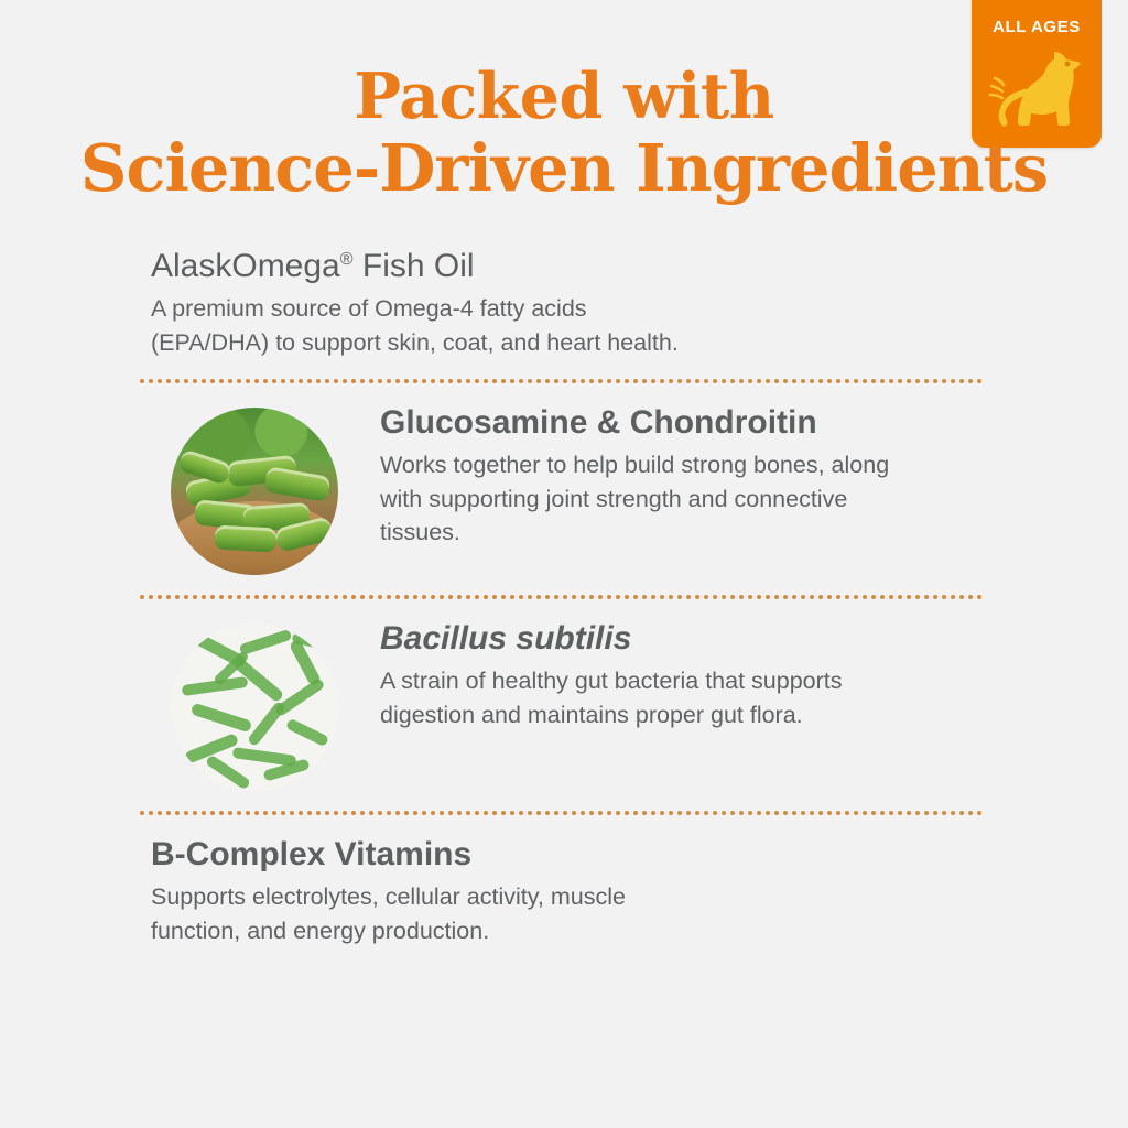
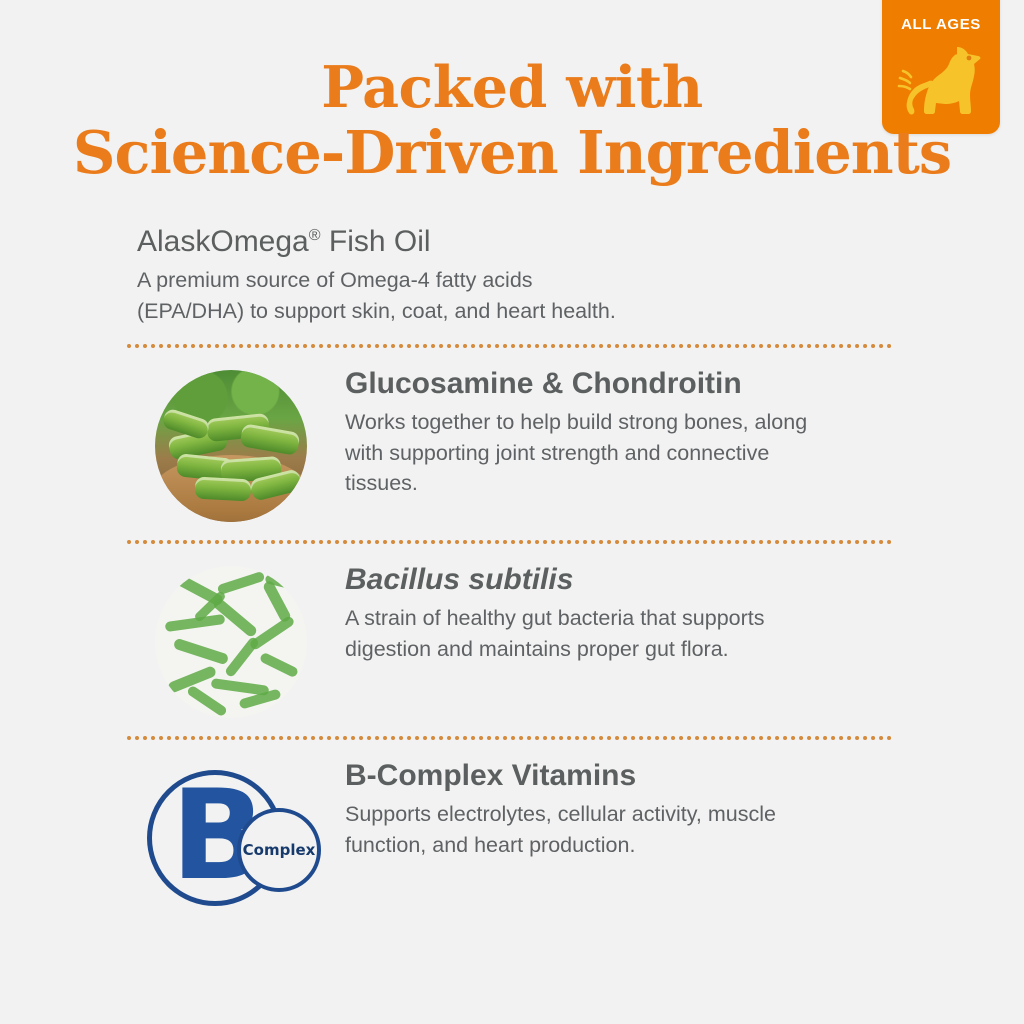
  ALL AGES
  Packed with
  Science-Driven Ingredients
  AlaskOmega® Fish Oil
  A premium source of Omega-4 fatty acids (EPA/DHA) to support skin, coat, and heart health.
  Glucosamine & Chondroitin
  Works together to help build strong bones, along with supporting joint strength and connective tissues.
  Bacillus subtilis
  A strain of healthy gut bacteria that supports digestion and maintains proper gut flora.
+ B
+ Complex
  B-Complex Vitamins
- Supports electrolytes, cellular activity, muscle function, and energy production.
+ Supports electrolytes, cellular activity, muscle function, and heart production.
